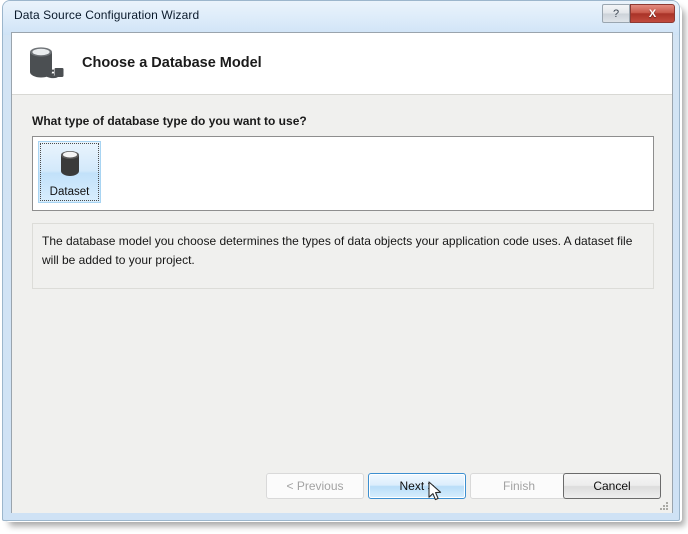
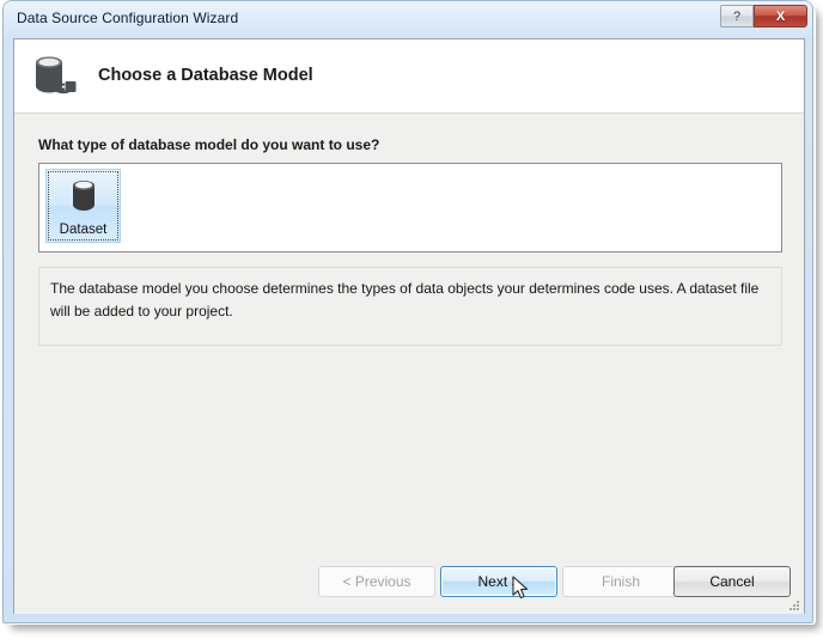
  Data Source Configuration Wizard
  ?
  X
  Choose a Database Model
- What type of database type do you want to use?
+ What type of database model do you want to use?
  Dataset
- The database model you choose determines the types of data objects your application code uses. A dataset file will be added to your project.
+ The database model you choose determines the types of data objects your determines code uses. A dataset file will be added to your project.
  < Previous
  Next
  Finish
  Cancel
